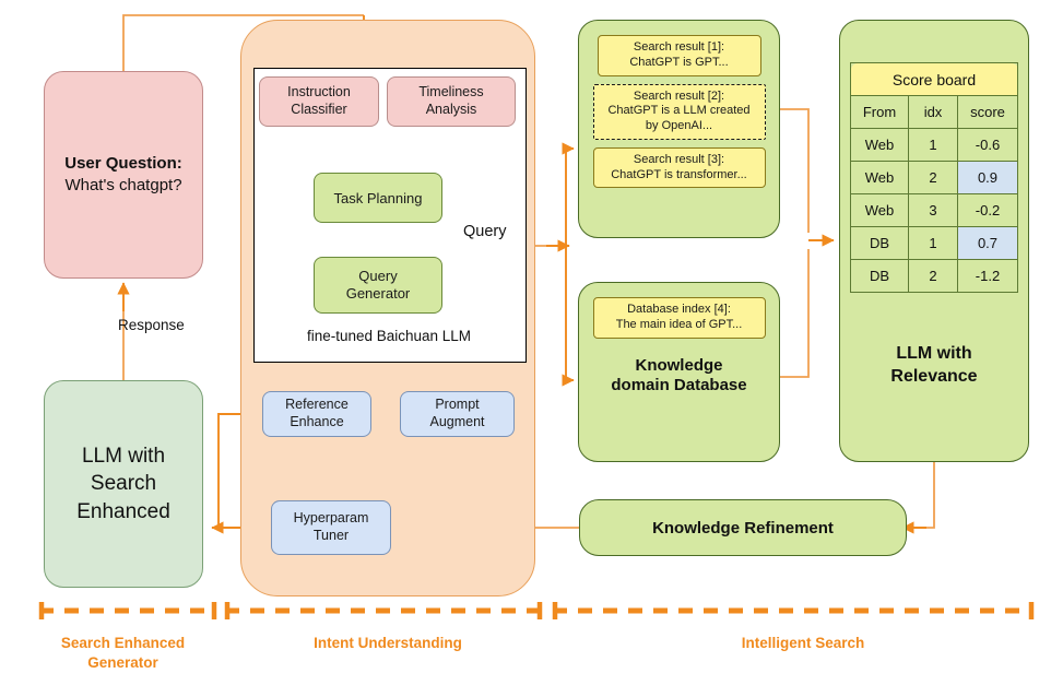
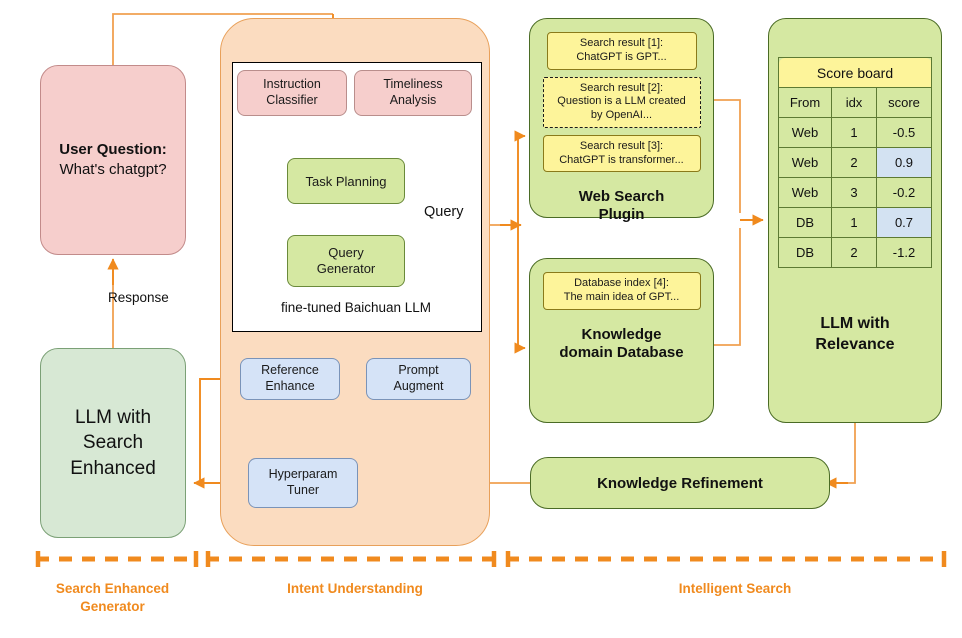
  fine-tuned Baichuan LLM
  User Question:
  What's chatgpt?
  Response
  Query
  Instruction
  Classifier
  Timeliness
  Analysis
  Task Planning
  Query
  Generator
  Reference
  Enhance
  Prompt
  Augment
  Hyperparam
  Tuner
  Search result [1]:
  ChatGPT is GPT...
  Search result [2]:
- ChatGPT is a LLM created
+ Question is a LLM created
  by OpenAI...
  Search result [3]:
  ChatGPT is transformer...
+ Web Search
+ Plugin
  Database index [4]:
  The main idea of GPT...
  Knowledge
  domain Database
  Score board
  From	idx	score
- Web	1	-0.6
+ Web	1	-0.5
  Web	2	0.9
  Web	3	-0.2
  DB	1	0.7
  DB	2	-1.2
  LLM with
  Relevance
  Knowledge Refinement
  LLM with
  Search
  Enhanced
  Search Enhanced
  Generator
  Intent Understanding
  Intelligent Search
